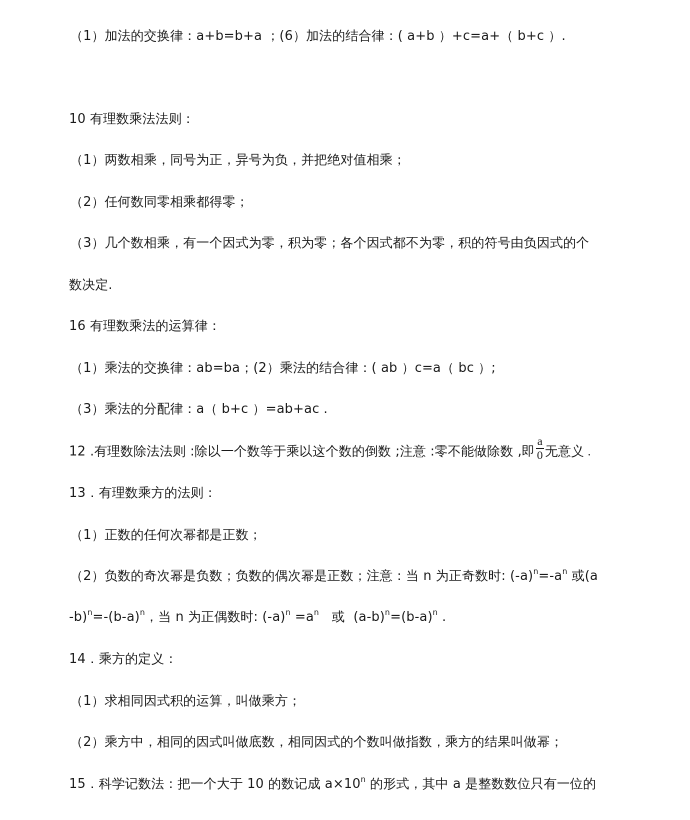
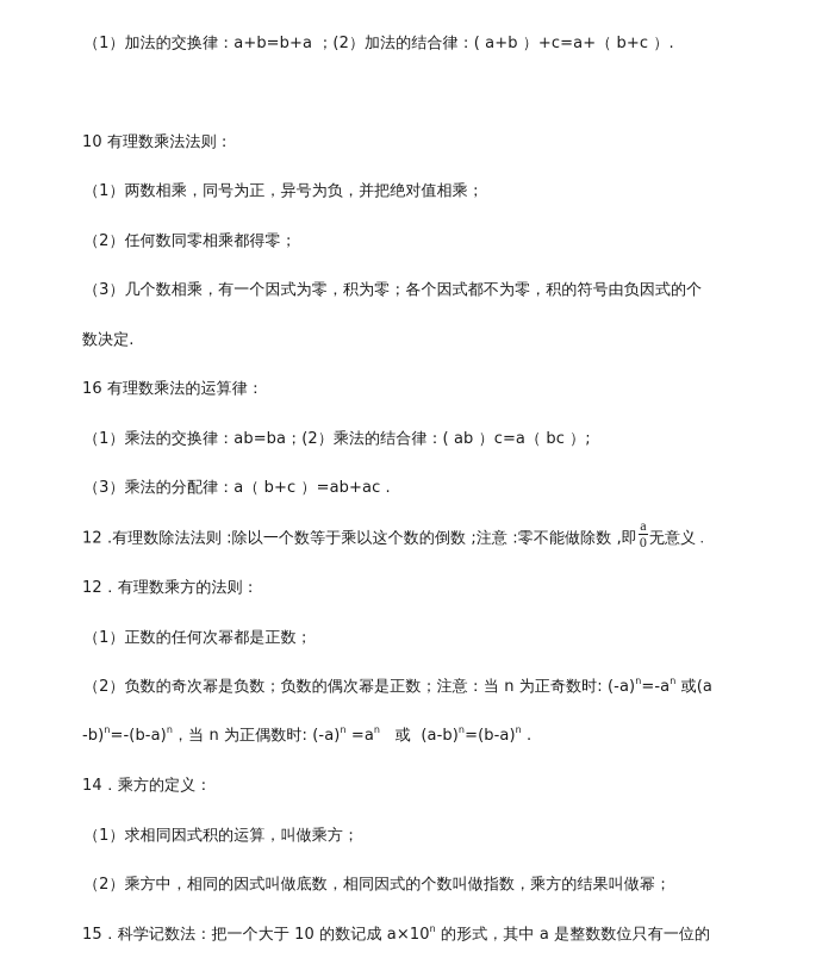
- （1）加法的交换律：a+b=b+a ；(6）加法的结合律：( a+b ）+c=a+（ b+c ）.
+ （1）加法的交换律：a+b=b+a ；(2）加法的结合律：( a+b ）+c=a+（ b+c ）.
  10 有理数乘法法则：
  （1）两数相乘，同号为正，异号为负，并把绝对值相乘；
  （2）任何数同零相乘都得零；
  （3）几个数相乘，有一个因式为零，积为零；各个因式都不为零，积的符号由负因式的个
  数决定.
  16 有理数乘法的运算律：
  （1）乘法的交换律：ab=ba；(2）乘法的结合律：( ab ）c=a（ bc ）;
  （3）乘法的分配律：a（ b+c ）=ab+ac .
  12 .有理数除法法则 :除以一个数等于乘以这个数的倒数 ;注意 :零不能做除数 ,即
  a
  0
  无意义 .
- 13．有理数乘方的法则：
+ 12．有理数乘方的法则：
  （1）正数的任何次幂都是正数；
  （2）负数的奇次幂是负数；负数的偶次幂是正数；注意：当 n 为正奇数时: (-a)n=-an 或(a
  -b)n=-(b-a)n，当 n 为正偶数时: (-a)n =an 或 (a-b)n=(b-a)n .
  14．乘方的定义：
  （1）求相同因式积的运算，叫做乘方；
  （2）乘方中，相同的因式叫做底数，相同因式的个数叫做指数，乘方的结果叫做幂；
  15．科学记数法：把一个大于 10 的数记成 a×10n 的形式，其中 a 是整数数位只有一位的
